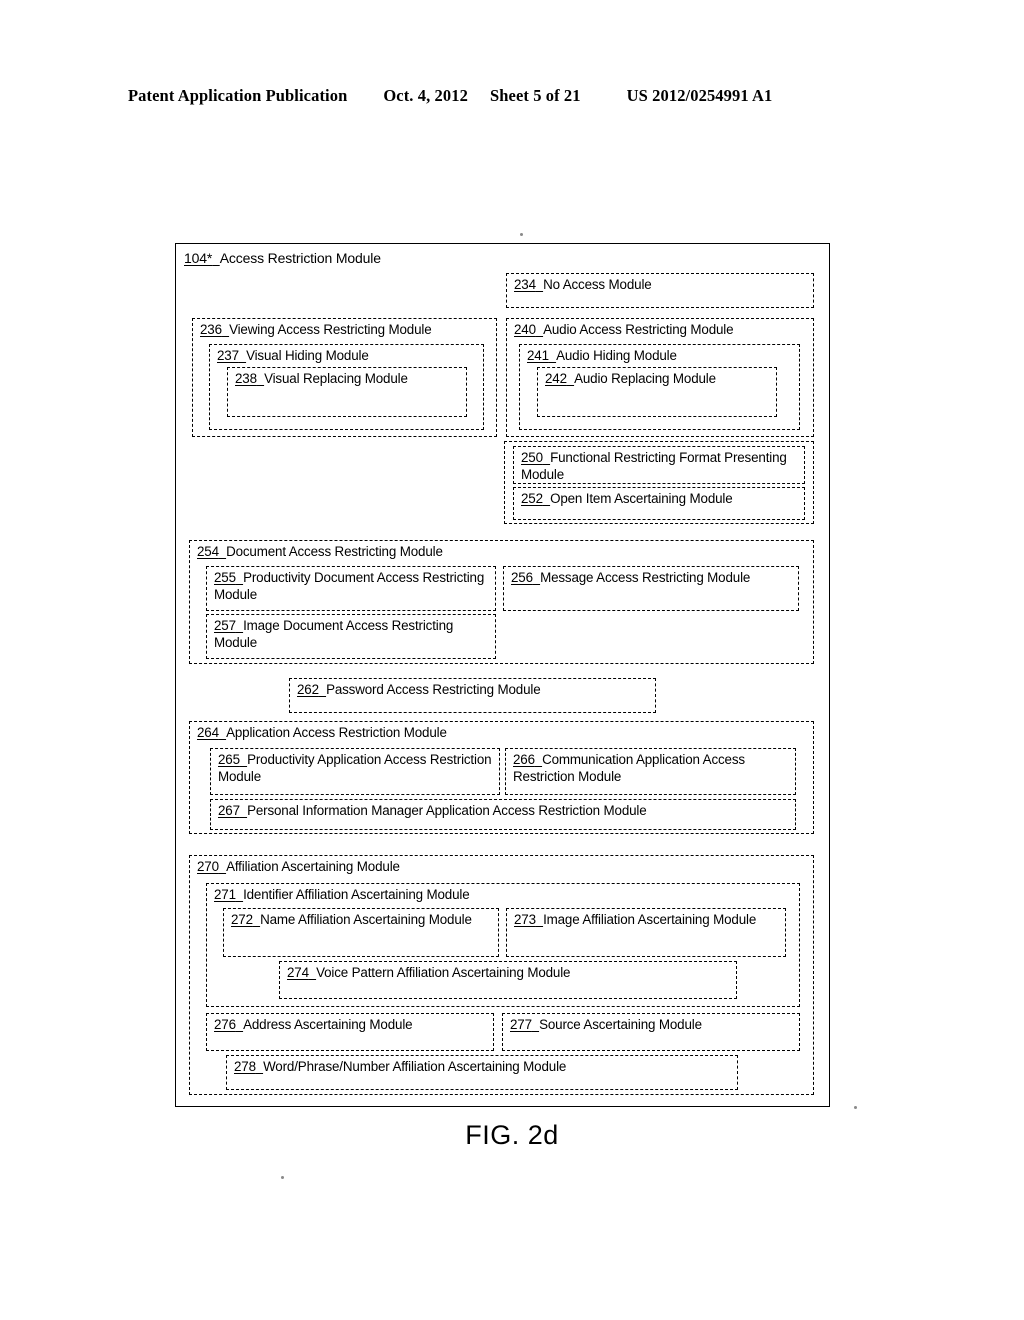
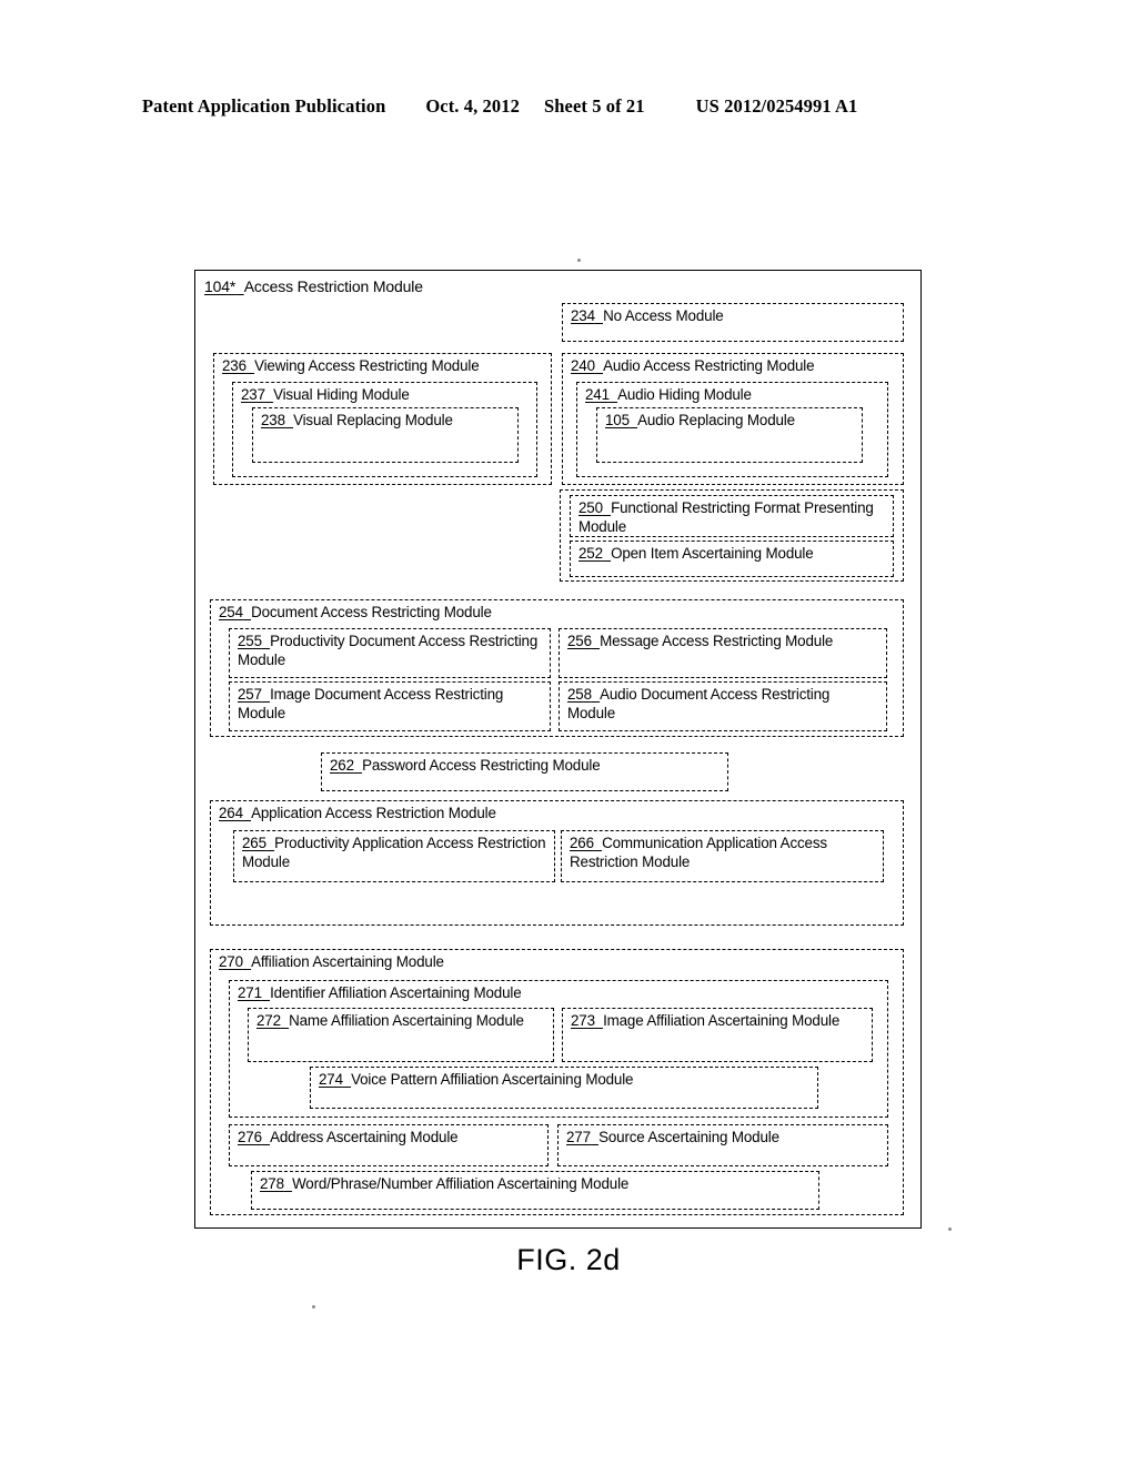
  Patent Application Publication
  Oct. 4, 2012
  Sheet 5 of 21
  US 2012/0254991 A1
  104* Access Restriction Module
  234 No Access Module
  236 Viewing Access Restricting Module
  237 Visual Hiding Module
  238 Visual Replacing Module
  240 Audio Access Restricting Module
  241 Audio Hiding Module
- 242 Audio Replacing Module
+ 105 Audio Replacing Module
  250 Functional Restricting Format Presenting Module
  252 Open Item Ascertaining Module
  254 Document Access Restricting Module
  255 Productivity Document Access Restricting Module
  256 Message Access Restricting Module
  257 Image Document Access Restricting Module
+ 258 Audio Document Access Restricting Module
  262 Password Access Restricting Module
  264 Application Access Restriction Module
  265 Productivity Application Access Restriction Module
  266 Communication Application Access Restriction Module
- 267 Personal Information Manager Application Access Restriction Module
  270 Affiliation Ascertaining Module
  271 Identifier Affiliation Ascertaining Module
  272 Name Affiliation Ascertaining Module
  273 Image Affiliation Ascertaining Module
  274 Voice Pattern Affiliation Ascertaining Module
  276 Address Ascertaining Module
  277 Source Ascertaining Module
  278 Word/Phrase/Number Affiliation Ascertaining Module
  FIG. 2d
